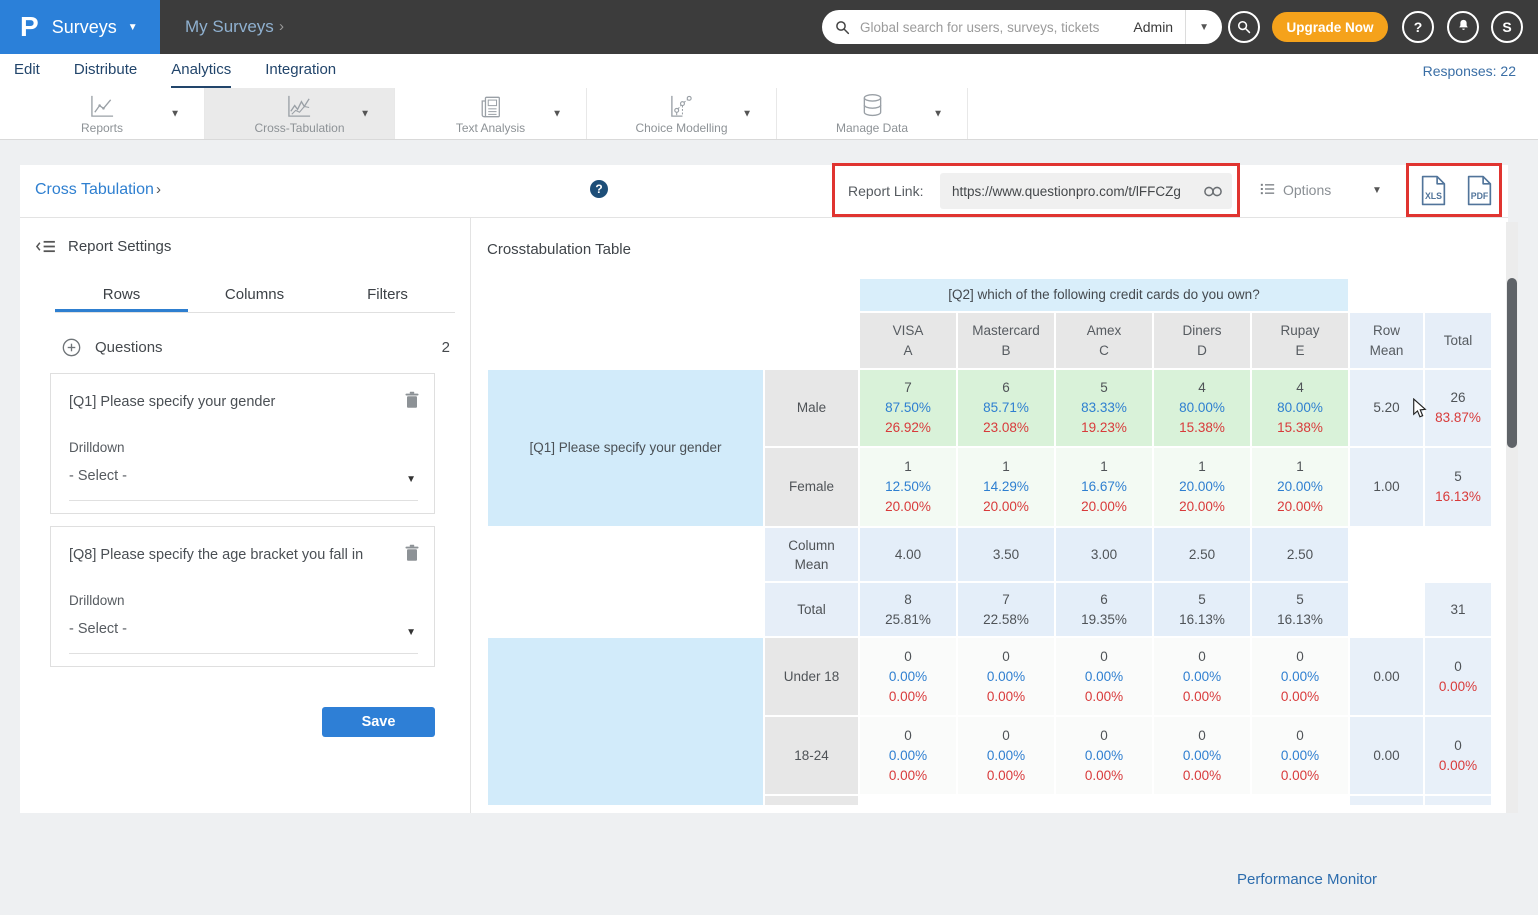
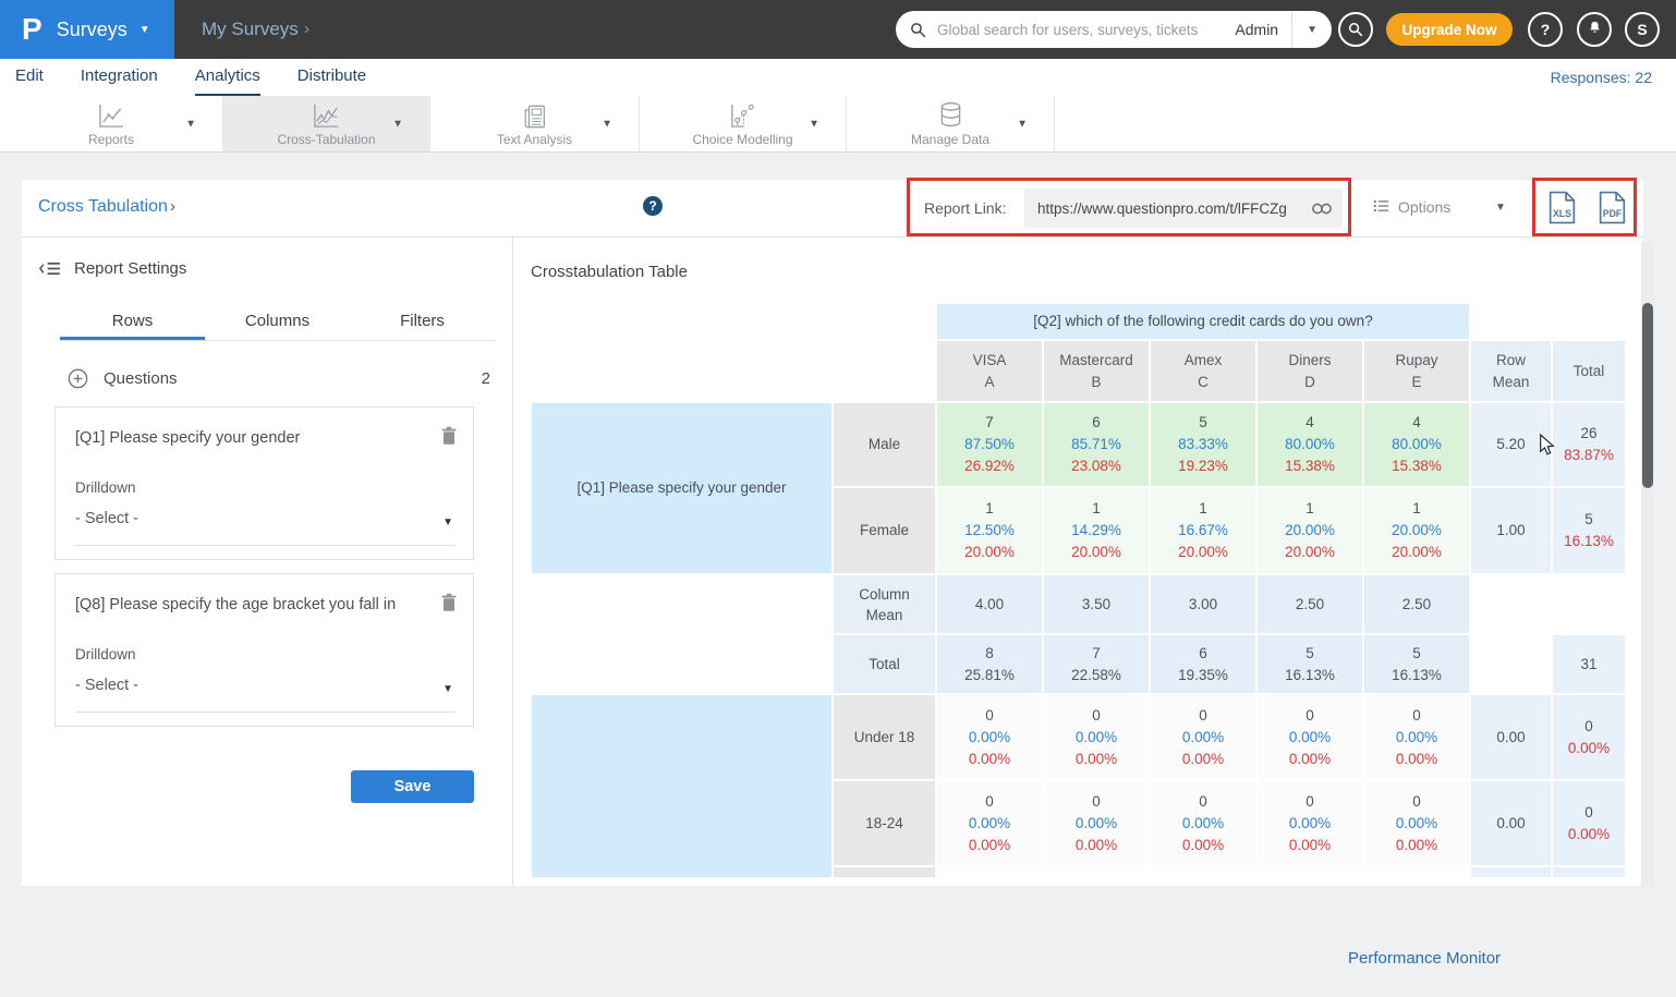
  P
  Surveys
  ▼
  My Surveys
  ›
  Global search for users, surveys, tickets
  Admin
  ▼
  Upgrade Now
  ?
  S
  Edit
- Distribute
+ Integration
  Analytics
- Integration
+ Distribute
  Responses: 22
  Reports
  ▼
  Cross-Tabulation
  ▼
  Text Analysis
  ▼
  Choice Modelling
  ▼
  Manage Data
  ▼
  Cross Tabulation
  ›
  ?
  Report Link:
  https://www.questionpro.com/t/lFFCZg
  Options
  ▼
  XLS
  PDF
  Report Settings
  Rows
  Columns
  Filters
  Questions
  2
  [Q1] Please specify your gender
  Drilldown
  - Select -
  ▼
  [Q8] Please specify the age bracket you fall in
  Drilldown
  - Select -
  ▼
  Save
  Crosstabulation Table
  		[Q2] which of the following credit cards do you own?
  		VISAA	MastercardB	AmexC	DinersD	RupayE	RowMean	Total
  [Q1] Please specify your gender	Male	787.50%26.92%	685.71%23.08%	583.33%19.23%	480.00%15.38%	480.00%15.38%	5.20	2683.87%
  Female	112.50%20.00%	114.29%20.00%	116.67%20.00%	120.00%20.00%	120.00%20.00%	1.00	516.13%
  	ColumnMean	4.00	3.50	3.00	2.50	2.50
  	Total	825.81%	722.58%	619.35%	516.13%	516.13%		31
  	Under 18	00.00%0.00%	00.00%0.00%	00.00%0.00%	00.00%0.00%	00.00%0.00%	0.00	00.00%
  18-24	00.00%0.00%	00.00%0.00%	00.00%0.00%	00.00%0.00%	00.00%0.00%	0.00	00.00%
  Performance Monitor
